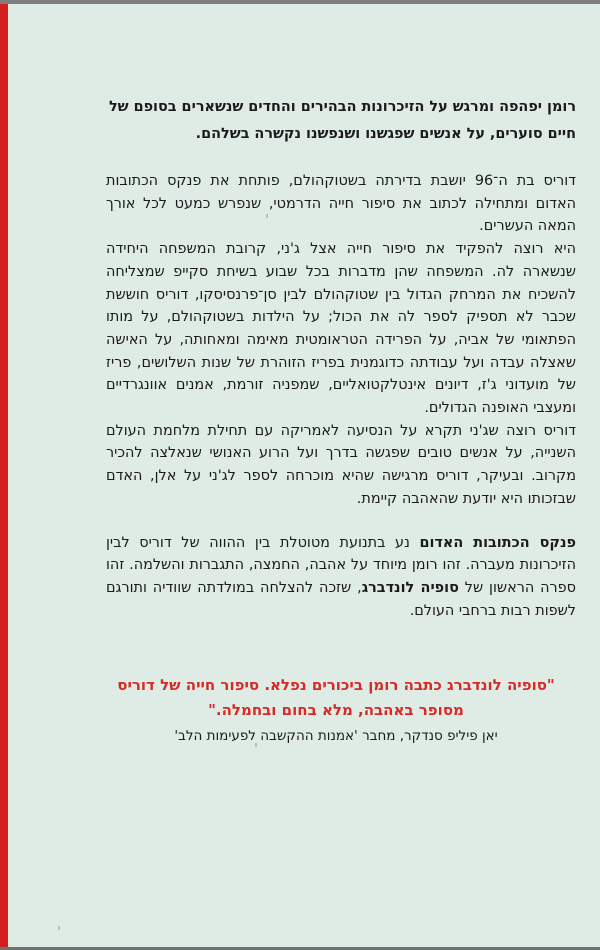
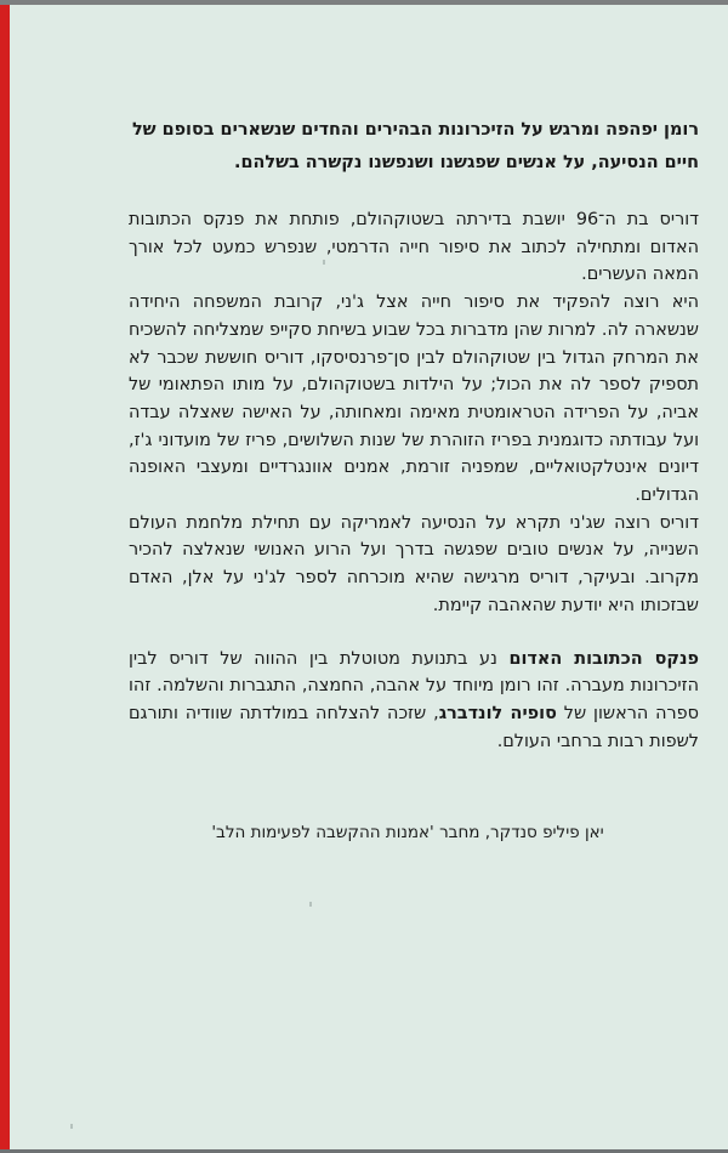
  רומן יפהפה ומרגש על הזיכרונות הבהירים והחדים שנשארים בסופם של
- חיים סוערים, על אנשים שפגשנו ושנפשנו נקשרה בשלהם.
+ חיים הנסיעה, על אנשים שפגשנו ושנפשנו נקשרה בשלהם.
  דוריס בת ה־96 יושבת בדירתה בשטוקהולם, פותחת את פנקס הכתובות האדום ומתחילה לכתוב את סיפור חייה הדרמטי, שנפרש כמעט לכל אורך המאה העשרים.
- היא רוצה להפקיד את סיפור חייה אצל ג'ני, קרובת המשפחה היחידה שנשארה לה. המשפחה שהן מדברות בכל שבוע בשיחת סקייפ שמצליחה להשכיח את המרחק הגדול בין שטוקהולם לבין סן־פרנסיסקו, דוריס חוששת שכבר לא תספיק לספר לה את הכול; על הילדות בשטוקהולם, על מותו הפתאומי של אביה, על הפרידה הטראומטית מאימה ומאחותה, על האישה שאצלה עבדה ועל עבודתה כדוגמנית בפריז הזוהרת של שנות השלושים, פריז של מועדוני ג'ז, דיונים אינטלקטואליים, שמפניה זורמת, אמנים אוונגרדיים ומעצבי האופנה הגדולים.
+ היא רוצה להפקיד את סיפור חייה אצל ג'ני, קרובת המשפחה היחידה שנשארה לה. למרות שהן מדברות בכל שבוע בשיחת סקייפ שמצליחה להשכיח את המרחק הגדול בין שטוקהולם לבין סן־פרנסיסקו, דוריס חוששת שכבר לא תספיק לספר לה את הכול; על הילדות בשטוקהולם, על מותו הפתאומי של אביה, על הפרידה הטראומטית מאימה ומאחותה, על האישה שאצלה עבדה ועל עבודתה כדוגמנית בפריז הזוהרת של שנות השלושים, פריז של מועדוני ג'ז, דיונים אינטלקטואליים, שמפניה זורמת, אמנים אוונגרדיים ומעצבי האופנה הגדולים.
  דוריס רוצה שג'ני תקרא על הנסיעה לאמריקה עם תחילת מלחמת העולם השנייה, על אנשים טובים שפגשה בדרך ועל הרוע האנושי שנאלצה להכיר מקרוב. ובעיקר, דוריס מרגישה שהיא מוכרחה לספר לג'ני על אלן, האדם שבזכותו היא יודעת שהאהבה קיימת.
  פנקס הכתובות האדום נע בתנועת מטוטלת בין ההווה של דוריס לבין הזיכרונות מעברה. זהו רומן מיוחד על אהבה, החמצה, התגברות והשלמה. זהו ספרה הראשון של סופיה לונדברג, שזכה להצלחה במולדתה שוודיה ותורגם לשפות רבות ברחבי העולם.
- "סופיה לונדברג כתבה רומן ביכורים נפלא. סיפור חייה של דוריס
- מסופר באהבה, מלא בחום ובחמלה."
  יאן פיליפ סנדקר, מחבר 'אמנות ההקשבה לפעימות הלב'
